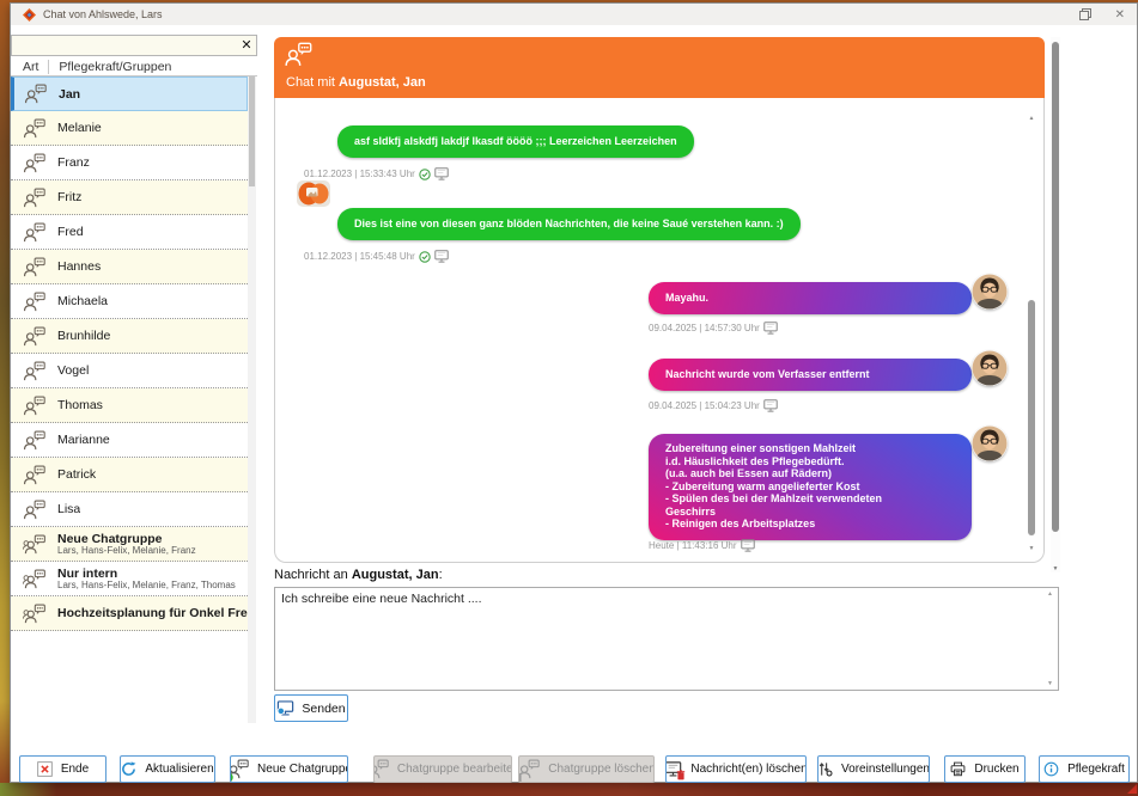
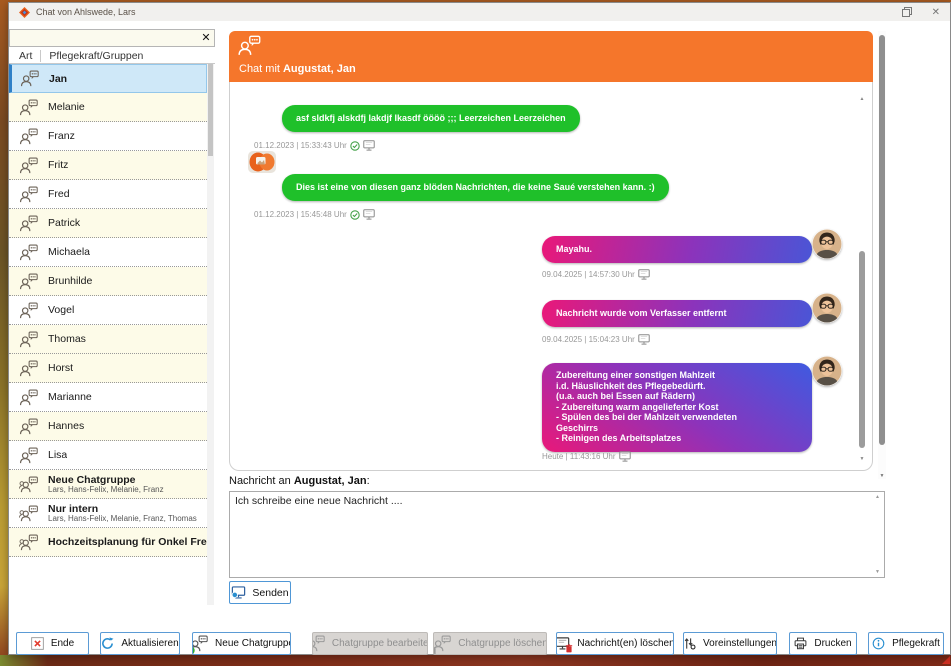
  Chat von Ahlswede, Lars
  ✕
  ✕
  Art
  Pflegekraft/Gruppen
  Jan
  Melanie
  Franz
  Fritz
  Fred
- Hannes
+ Patrick
  Michaela
  Brunhilde
  Vogel
  Thomas
+ Horst
  Marianne
- Patrick
+ Hannes
  Lisa
  Neue Chatgruppe
  Lars, Hans-Felix, Melanie, Franz
  Nur intern
  Lars, Hans-Felix, Melanie, Franz, Thomas
  Hochzeitsplanung für Onkel Fre
  Chat mit Augustat, Jan
  asf sldkfj alskdfj lakdjf lkasdf öööö ;;; Leerzeichen Leerzeichen
  01.12.2023 | 15:33:43 Uhr
  Dies ist eine von diesen ganz blöden Nachrichten, die keine Saué verstehen kann. :)
  01.12.2023 | 15:45:48 Uhr
  Mayahu.
  09.04.2025 | 14:57:30 Uhr
  Nachricht wurde vom Verfasser entfernt
  09.04.2025 | 15:04:23 Uhr
  Zubereitung einer sonstigen Mahlzeit
  i.d. Häuslichkeit des Pflegebedürft.
  (u.a. auch bei Essen auf Rädern)
  - Zubereitung warm angelieferter Kost
  - Spülen des bei der Mahlzeit verwendeten
  Geschirrs
  - Reinigen des Arbeitsplatzes
  Heute | 11:43:16 Uhr
  Nachricht an Augustat, Jan:
  Ich schreibe eine neue Nachricht ....
  Senden
  Ende
  Aktualisieren
  Neue Chatgrupp
  Chatgruppe bearbeite
  Chatgruppe löschen
  Nachricht(en) löschen
  Voreinstellungen
  Drucken
  Pflegekraft
